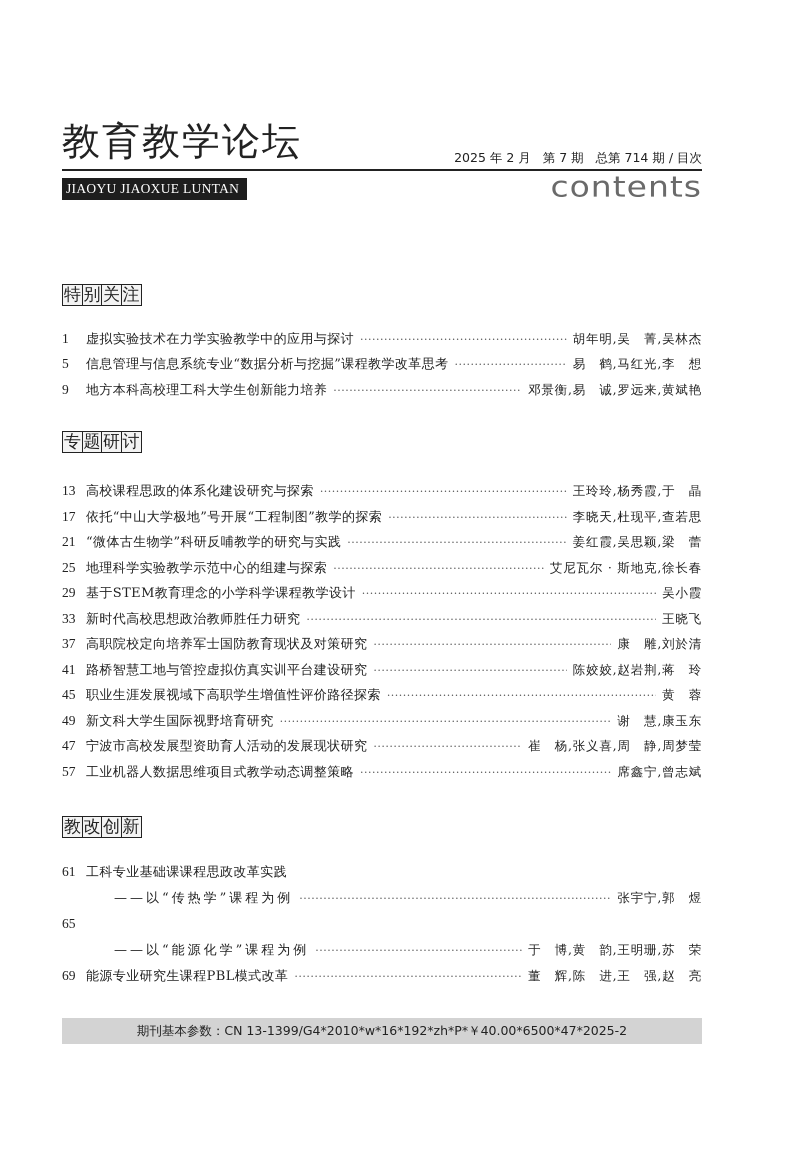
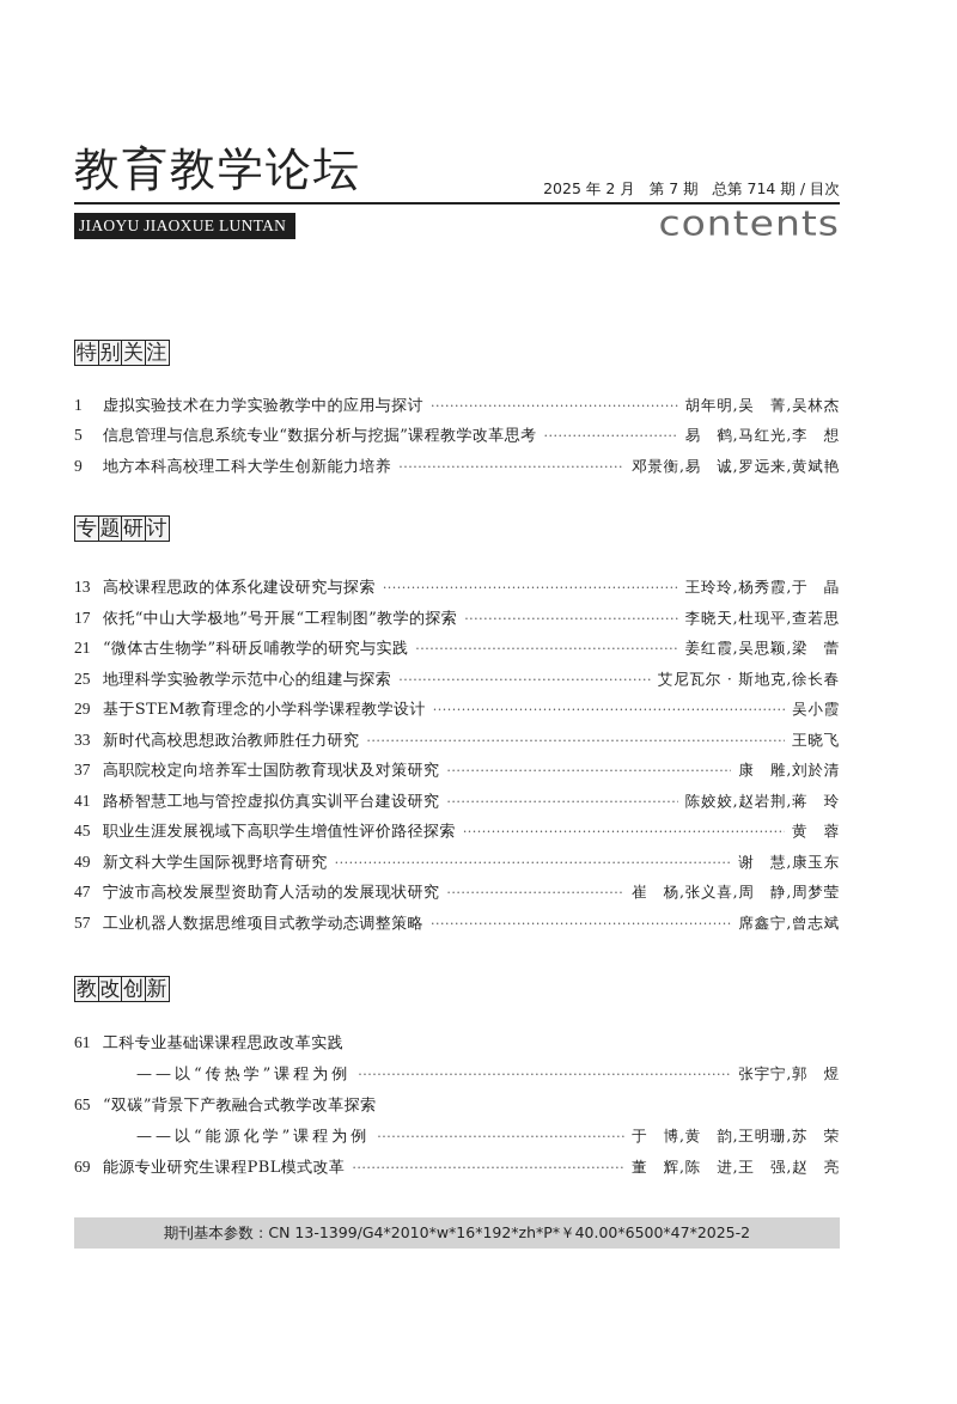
  教育教学论坛
  2025 年 2 月 第 7 期 总第 714 期 / 目次
  JIAOYU JIAOXUE LUNTAN
  contents
  特
  别
  关
  注
  1
  虚拟实验技术在力学实验教学中的应用与探讨
  胡年明,吴 菁,吴林杰
  5
  信息管理与信息系统专业“数据分析与挖掘”课程教学改革思考
  易 鹤,马红光,李 想
  9
  地方本科高校理工科大学生创新能力培养
  邓景衡,易 诚,罗远来,黄斌艳
  专
  题
  研
  讨
  13
  高校课程思政的体系化建设研究与探索
  王玲玲,杨秀霞,于 晶
  17
  依托“中山大学极地”号开展“工程制图”教学的探索
  李晓天,杜现平,查若思
  21
  “微体古生物学”科研反哺教学的研究与实践
  姜红霞,吴思颖,梁 蕾
  25
  地理科学实验教学示范中心的组建与探索
  艾尼瓦尔 · 斯地克,徐长春
  29
  基于STEM教育理念的小学科学课程教学设计
  吴小霞
  33
  新时代高校思想政治教师胜任力研究
  王晓飞
  37
  高职院校定向培养军士国防教育现状及对策研究
  康 雕,刘於清
  41
  路桥智慧工地与管控虚拟仿真实训平台建设研究
  陈姣姣,赵岩荆,蒋 玲
  45
  职业生涯发展视域下高职学生增值性评价路径探索
  黄 蓉
  49
  新文科大学生国际视野培育研究
  谢 慧,康玉东
  47
  宁波市高校发展型资助育人活动的发展现状研究
  崔 杨,张义喜,周 静,周梦莹
  57
  工业机器人数据思维项目式教学动态调整策略
  席鑫宁,曾志斌
  教
  改
  创
  新
  61
  工科专业基础课课程思政改革实践
  ——以“传热学”课程为例
  张宇宁,郭 煜
  65
+ “双碳”背景下产教融合式教学改革探索
  ——以“能源化学”课程为例
  于 博,黄 韵,王明珊,苏 荣
  69
  能源专业研究生课程PBL模式改革
  董 辉,陈 进,王 强,赵 亮
  期刊基本参数：CN 13-1399/G4*2010*w*16*192*zh*P*￥40.00*6500*47*2025-2
